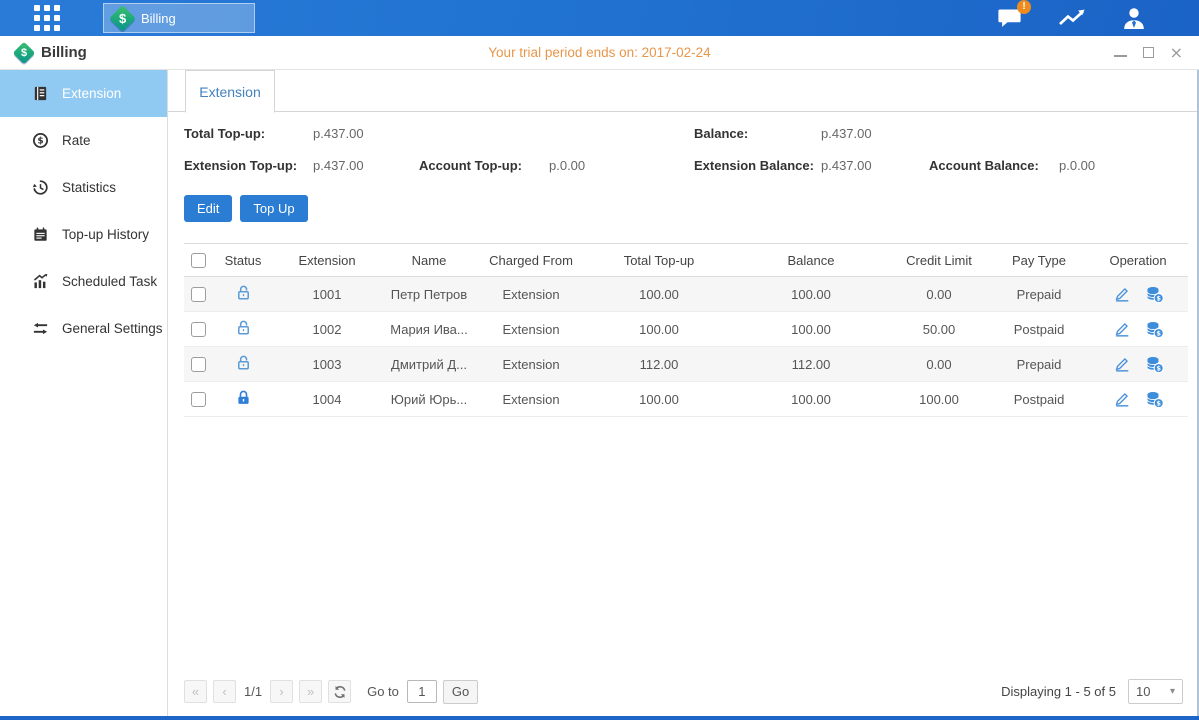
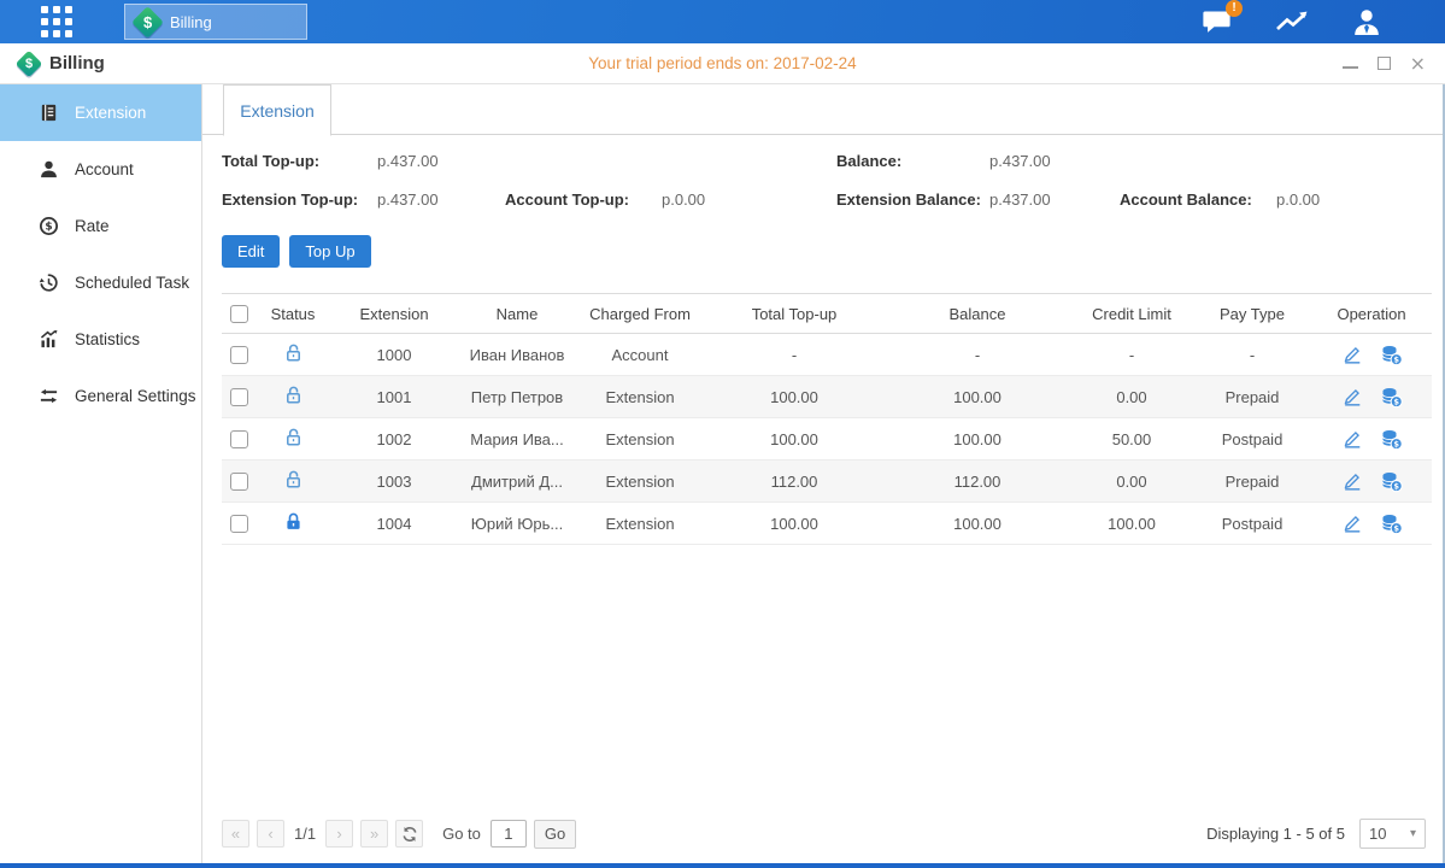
  Billing
  !
  Billing
  Your trial period ends on: 2017-02-24
  ×
  Extension
+ Account
  $
  Rate
- Statistics
+ Scheduled Task
- Top-up History
- Scheduled Task
+ Statistics
  General Settings
  Extension
  Total Top-up:
  p.437.00
  Balance:
  p.437.00
  Extension Top-up:
  p.437.00
  Account Top-up:
  p.0.00
  Extension Balance:
  p.437.00
  Account Balance:
  p.0.00
  Edit
  Top Up
  	Status	Extension	Name	Charged From	Total Top-up	Balance	Credit Limit	Pay Type	Operation
+ 		1000	Иван Иванов	Account	-	-	-	-	$
  		1001	Петр Петров	Extension	100.00	100.00	0.00	Prepaid	$
  		1002	Мария Ива...	Extension	100.00	100.00	50.00	Postpaid	$
  		1003	Дмитрий Д...	Extension	112.00	112.00	0.00	Prepaid	$
  		1004	Юрий Юрь...	Extension	100.00	100.00	100.00	Postpaid	$
  «
  ‹
  1/1
  ›
  »
  Go to
  1
  Go
  Displaying 1 - 5 of 5
  10
  ▾
